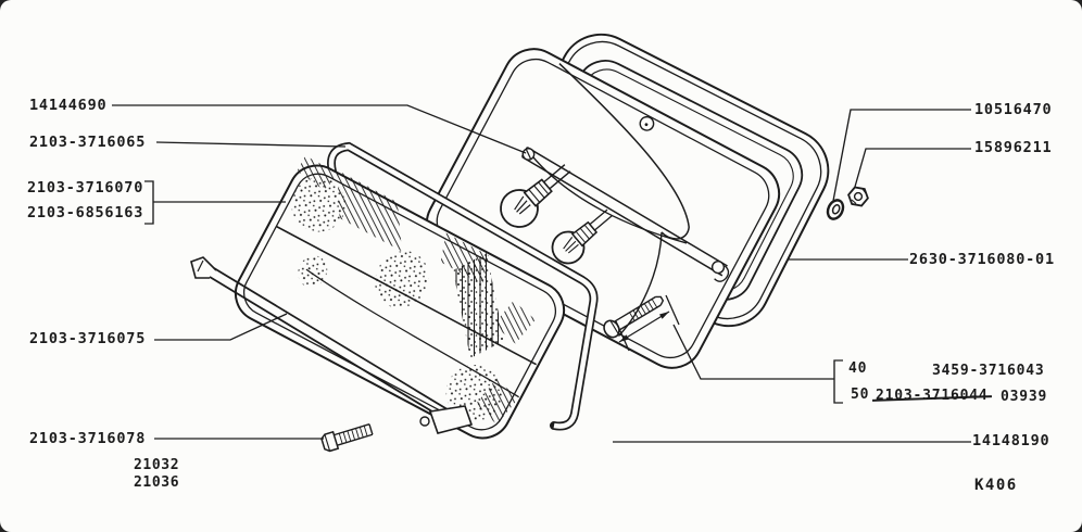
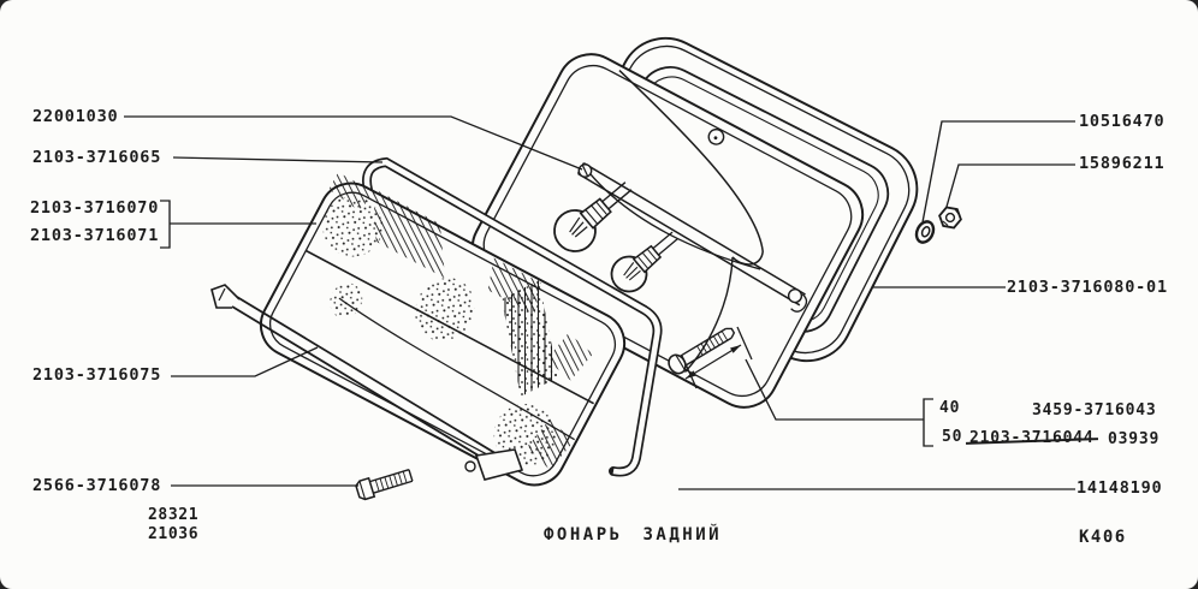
- 14144690
+ 22001030
  2103-3716065
  2103-3716070
- 2103-6856163
+ 2103-3716071
  2103-3716075
- 2103-3716078
+ 2566-3716078
  10516470
  15896211
- 2630-3716080-01
+ 2103-3716080-01
  14148190
  40
  3459-3716043
  50
  2103-3716044
  03939
- 21032
+ 28321
  21036
+ ФОНАРЬ ЗАДНИЙ
  К406
